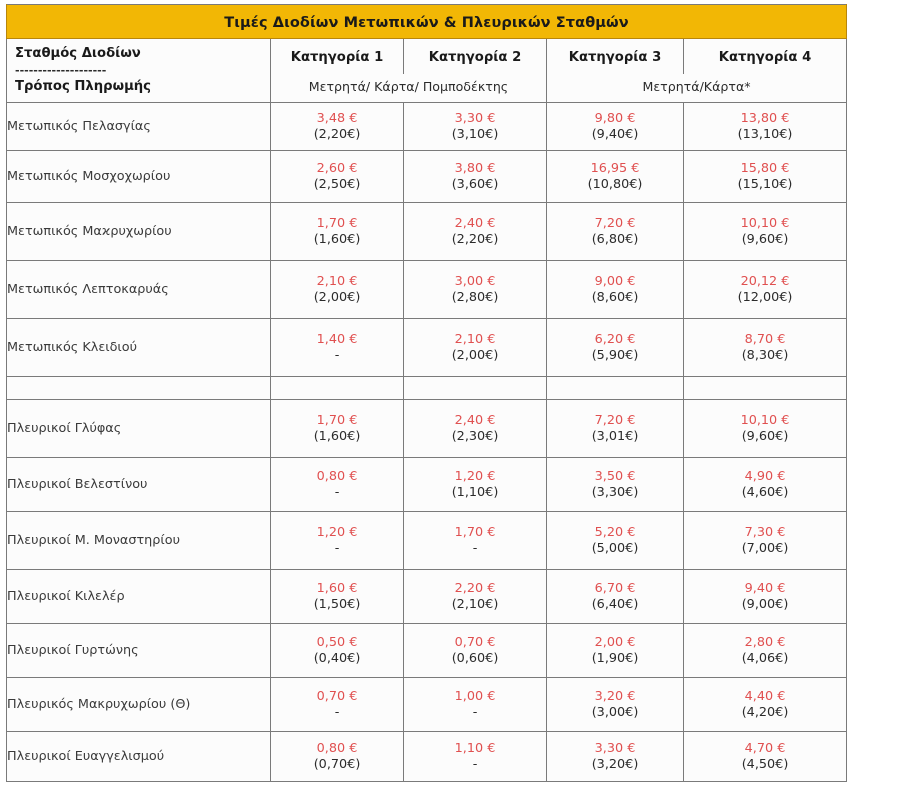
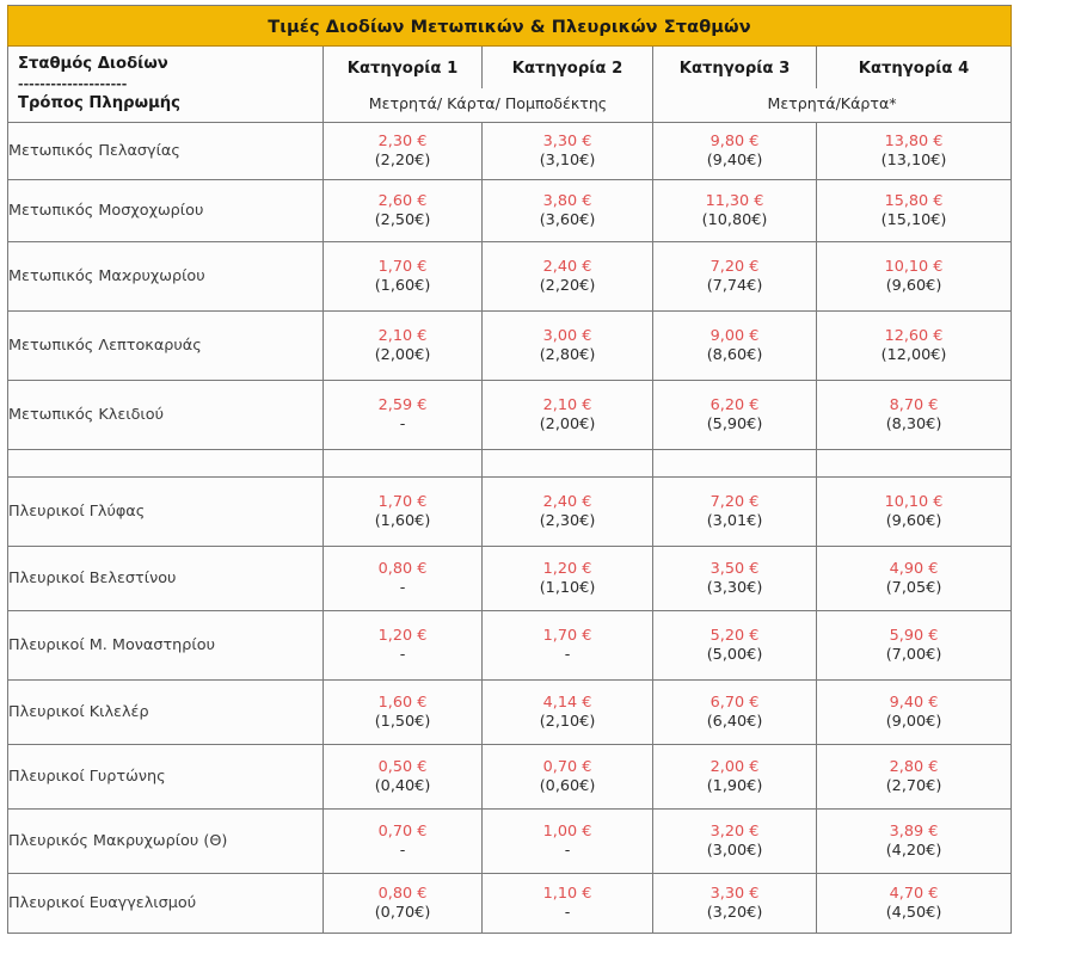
  Τιμές Διοδίων Μετωπικών & Πλευρικών Σταθμών
  Σταθμός Διοδίων -------------------- Τρόπος Πληρωμής	Κατηγορία 1	Κατηγορία 2	Κατηγορία 3	Κατηγορία 4
  Μετρητά/ Κάρτα/ Πομποδέκτης	Μετρητά/Κάρτα*
- Μετωπικός Πελασγίας	3,48 €(2,20€)	3,30 €(3,10€)	9,80 €(9,40€)	13,80 €(13,10€)
+ Μετωπικός Πελασγίας	2,30 €(2,20€)	3,30 €(3,10€)	9,80 €(9,40€)	13,80 €(13,10€)
- Μετωπικός Μοσχοχωρίου	2,60 €(2,50€)	3,80 €(3,60€)	16,95 €(10,80€)	15,80 €(15,10€)
+ Μετωπικός Μοσχοχωρίου	2,60 €(2,50€)	3,80 €(3,60€)	11,30 €(10,80€)	15,80 €(15,10€)
- Μετωπικός Μαϰρυχωρίου	1,70 €(1,60€)	2,40 €(2,20€)	7,20 €(6,80€)	10,10 €(9,60€)
+ Μετωπικός Μαϰρυχωρίου	1,70 €(1,60€)	2,40 €(2,20€)	7,20 €(7,74€)	10,10 €(9,60€)
- Μετωπικός Λεπτοκαρυάς	2,10 €(2,00€)	3,00 €(2,80€)	9,00 €(8,60€)	20,12 €(12,00€)
+ Μετωπικός Λεπτοκαρυάς	2,10 €(2,00€)	3,00 €(2,80€)	9,00 €(8,60€)	12,60 €(12,00€)
- Μετωπικός Κλειδιού	1,40 €-	2,10 €(2,00€)	6,20 €(5,90€)	8,70 €(8,30€)
+ Μετωπικός Κλειδιού	2,59 €-	2,10 €(2,00€)	6,20 €(5,90€)	8,70 €(8,30€)
  Πλευρικοί Γλύφας	1,70 €(1,60€)	2,40 €(2,30€)	7,20 €(3,01€)	10,10 €(9,60€)
- Πλευρικοί Βελεστίνου	0,80 €-	1,20 €(1,10€)	3,50 €(3,30€)	4,90 €(4,60€)
+ Πλευρικοί Βελεστίνου	0,80 €-	1,20 €(1,10€)	3,50 €(3,30€)	4,90 €(7,05€)
- Πλευρικοί Μ. Μοναστηρίου	1,20 €-	1,70 €-	5,20 €(5,00€)	7,30 €(7,00€)
+ Πλευρικοί Μ. Μοναστηρίου	1,20 €-	1,70 €-	5,20 €(5,00€)	5,90 €(7,00€)
- Πλευρικοί Κιλελέρ	1,60 €(1,50€)	2,20 €(2,10€)	6,70 €(6,40€)	9,40 €(9,00€)
+ Πλευρικοί Κιλελέρ	1,60 €(1,50€)	4,14 €(2,10€)	6,70 €(6,40€)	9,40 €(9,00€)
- Πλευρικοί Γυρτώνης	0,50 €(0,40€)	0,70 €(0,60€)	2,00 €(1,90€)	2,80 €(4,06€)
+ Πλευρικοί Γυρτώνης	0,50 €(0,40€)	0,70 €(0,60€)	2,00 €(1,90€)	2,80 €(2,70€)
- Πλευρικός Μακρυχωρίου (Θ)	0,70 €-	1,00 €-	3,20 €(3,00€)	4,40 €(4,20€)
+ Πλευρικός Μακρυχωρίου (Θ)	0,70 €-	1,00 €-	3,20 €(3,00€)	3,89 €(4,20€)
  Πλευρικοί Ευαγγελισμού	0,80 €(0,70€)	1,10 €-	3,30 €(3,20€)	4,70 €(4,50€)
